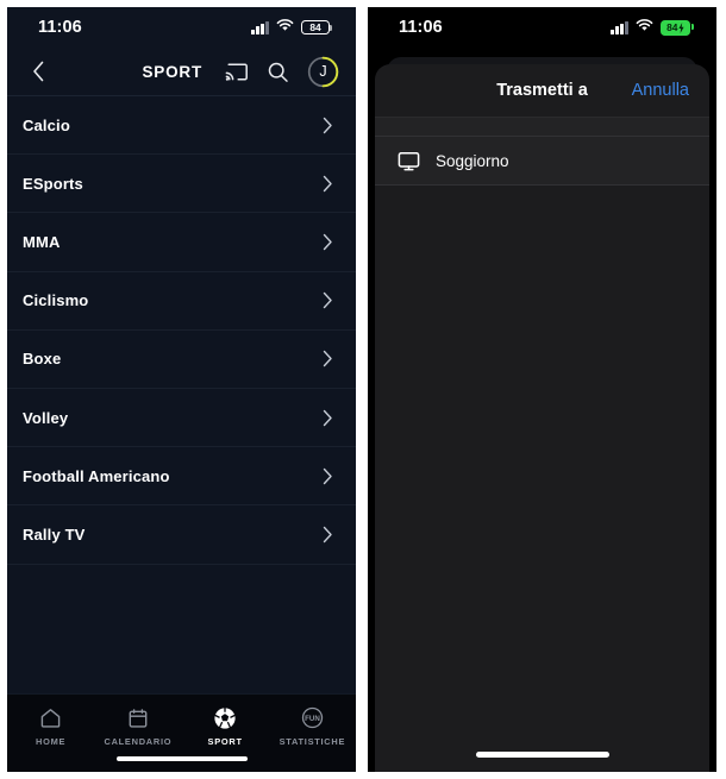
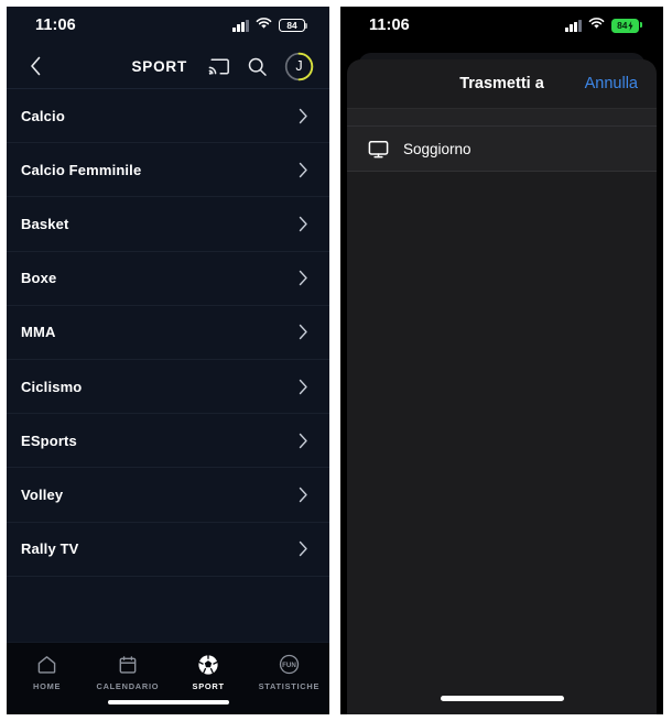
  11:06
  84
  SPORT
  J
  Calcio
+ Calcio Femminile
+ Basket
- ESports
+ Boxe
  MMA
  Ciclismo
- Boxe
+ ESports
  Volley
- Football Americano
  Rally TV
  HOME
  CALENDARIO
  SPORT
  STATISTICHE
  11:06
  84
  Trasmetti a
  Annulla
  Soggiorno
